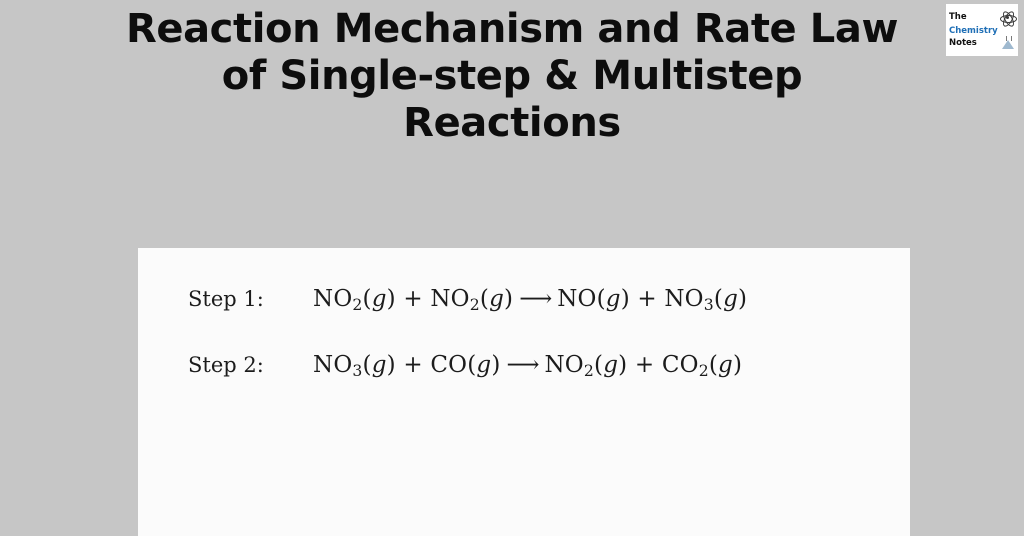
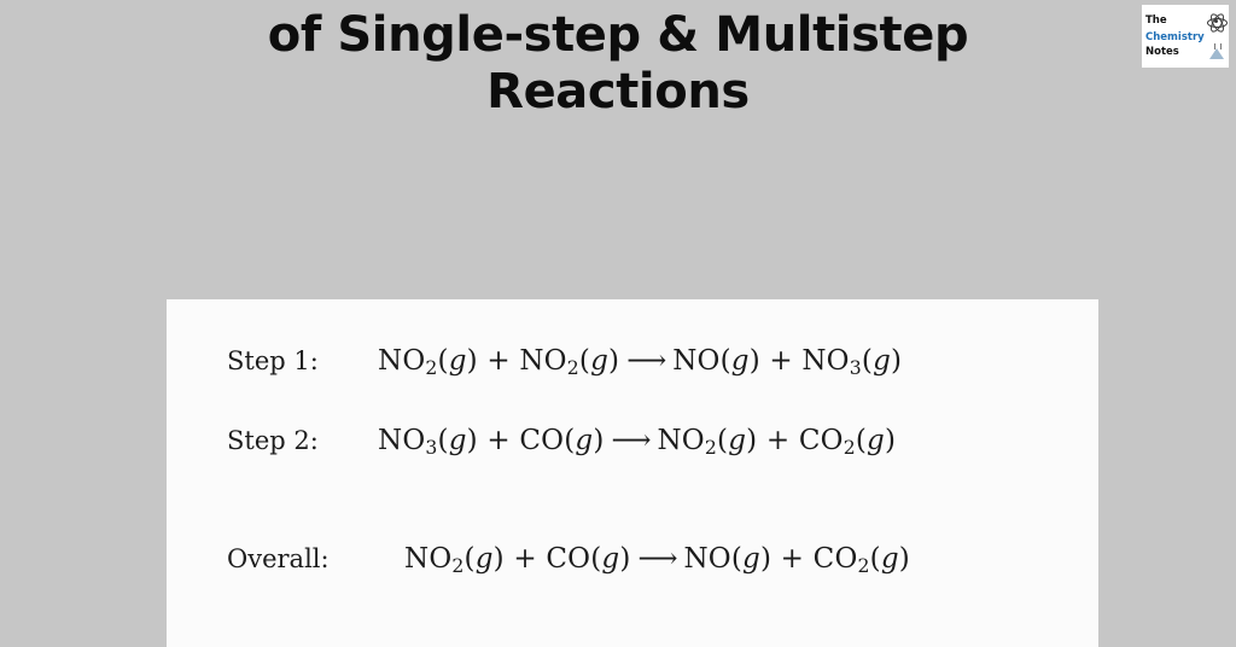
- Reaction Mechanism and Rate Law
  of Single-step & Multistep
  Reactions
  The
  Chemistry
  Notes
  Step 1:
  NO2(g) + NO2(g) ⟶ NO(g) + NO3(g)
  Step 2:
  NO3(g) + CO(g) ⟶ NO2(g) + CO2(g)
+ Overall:
+ NO2(g) + CO(g) ⟶ NO(g) + CO2(g)
